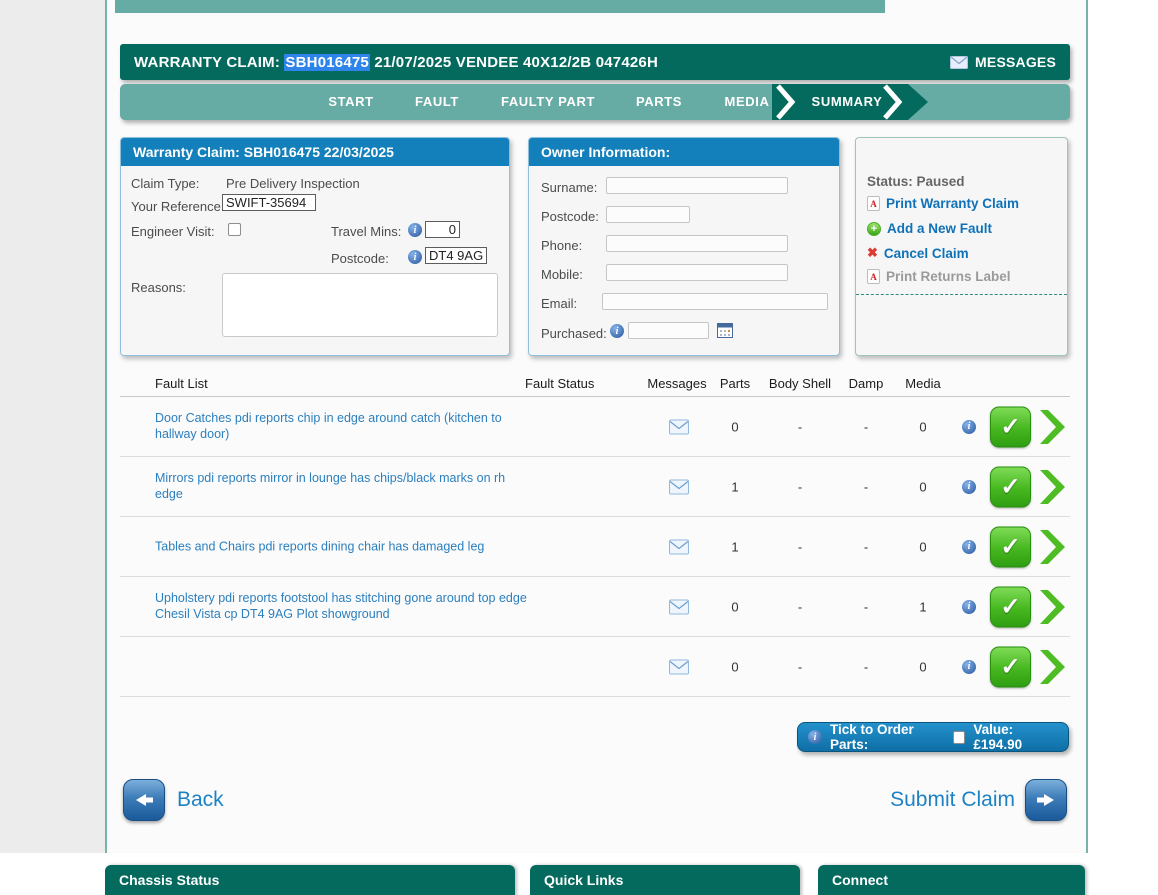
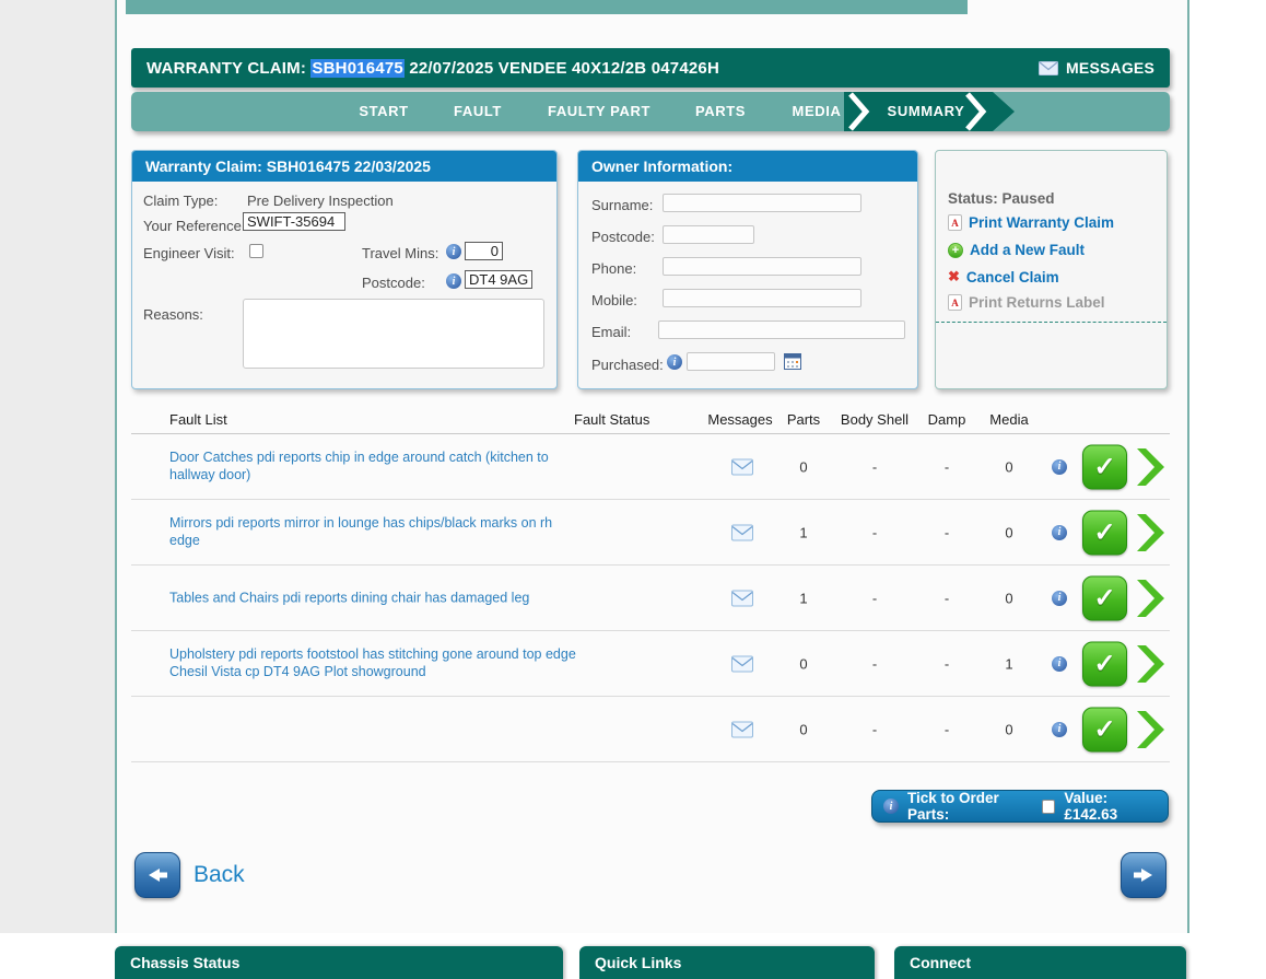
- WARRANTY CLAIM: SBH016475 21/07/2025 VENDEE 40X12/2B 047426H
+ WARRANTY CLAIM: SBH016475 22/07/2025 VENDEE 40X12/2B 047426H
  MESSAGES
  START
  FAULT
  FAULTY PART
  PARTS
  MEDIA
  SUMMARY
  Warranty Claim: SBH016475 22/03/2025
  Claim Type:
  Pre Delivery Inspection
  Your Reference
  SWIFT-35694
  Engineer Visit:
  Travel Mins:
  i
  0
  Postcode:
  i
  DT4 9AG
  Reasons:
  Owner Information:
  Surname:
  Postcode:
  Phone:
  Mobile:
  Email:
  Purchased:
  i
  Status: Paused
  A
  Print Warranty Claim
  +
  Add a New Fault
  ✖
  Cancel Claim
  A
  Print Returns Label
  Fault List
  Fault Status
  Messages
  Parts
  Body Shell
  Damp
  Media
  Door Catches pdi reports chip in edge around catch (kitchen to
  hallway door)
  0
  -
  -
  0
  i
  ✓
  Mirrors pdi reports mirror in lounge has chips/black marks on rh
  edge
  1
  -
  -
  0
  i
  ✓
  Tables and Chairs pdi reports dining chair has damaged leg
  1
  -
  -
  0
  i
  ✓
  Upholstery pdi reports footstool has stitching gone around top edge
  Chesil Vista cp DT4 9AG Plot showground
  0
  -
  -
  1
  i
  ✓
  0
  -
  -
  0
  i
  ✓
  i
  Tick to Order Parts:
- Value: £194.90
+ Value: £142.63
  Back
- Submit Claim
  Chassis Status
  Quick Links
  Connect
